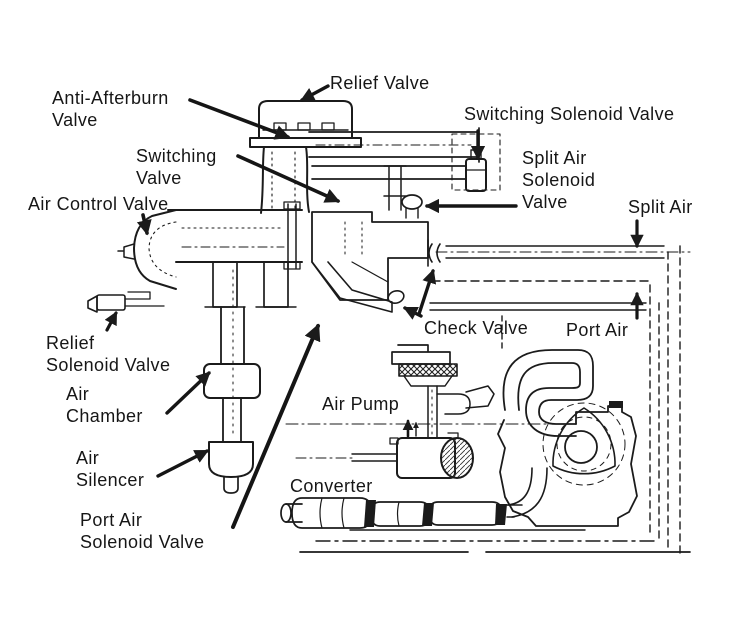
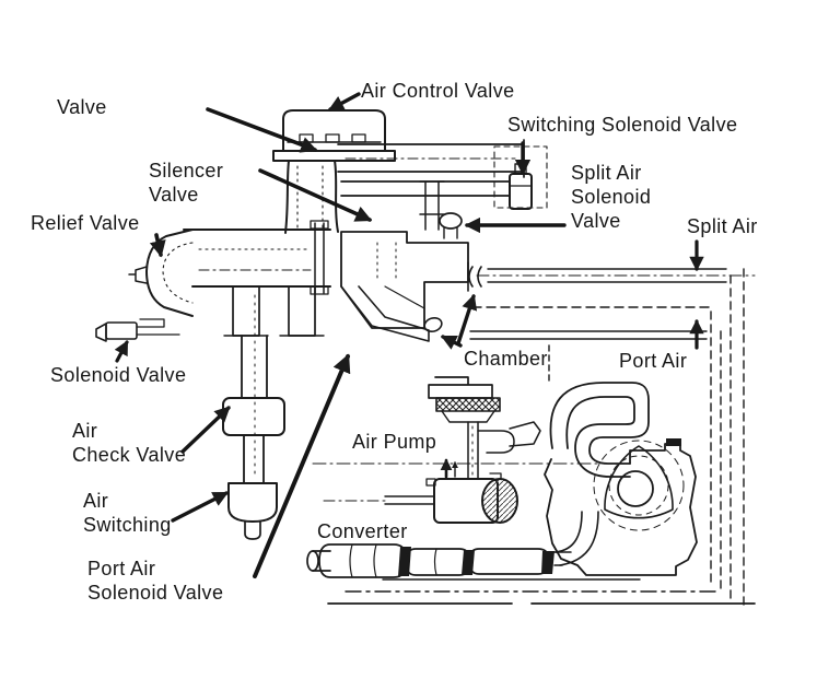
- Relief Valve
+ Air Control Valve
- Anti-Afterburn
  Valve
  Switching Solenoid Valve
- Switching
+ Silencer
  Valve
  Split Air
  Solenoid
  Valve
- Air Control Valve
+ Relief Valve
  Split Air
- Check Valve
+ Chamber
  Port Air
- Relief
  Solenoid Valve
  Air
- Chamber
+ Check Valve
  Air Pump
  Air
- Silencer
+ Switching
  Converter
  Port Air
  Solenoid Valve
